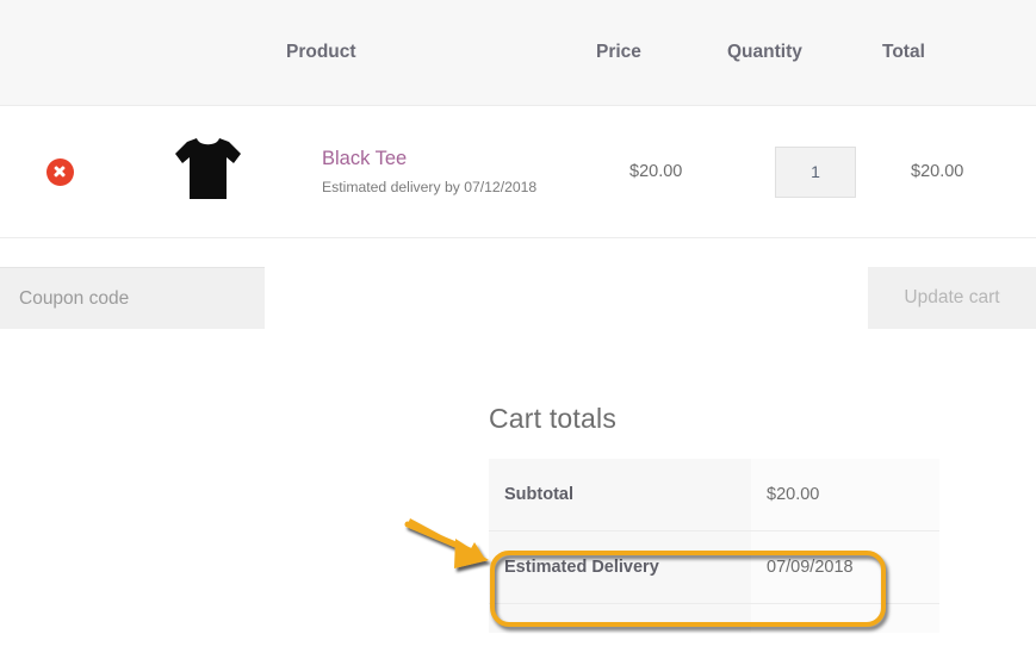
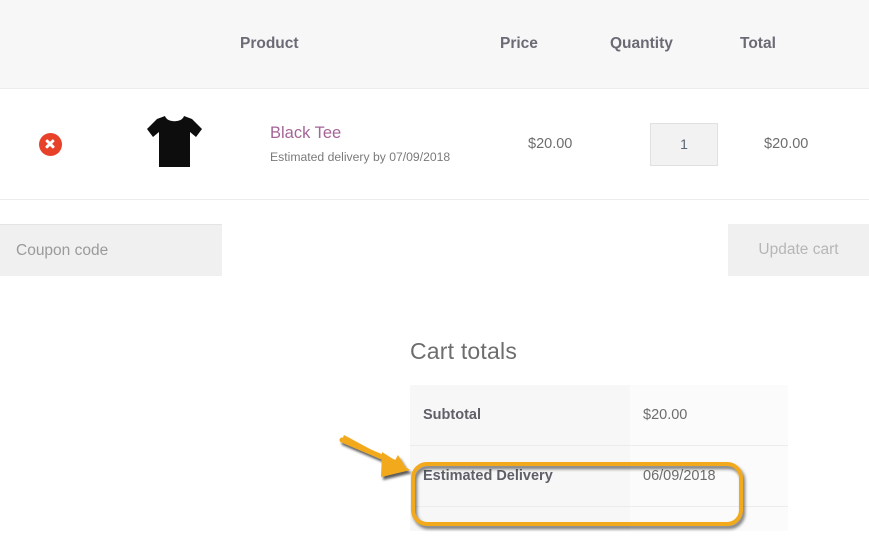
  		Product	Price	Quantity	Total
- 		Black Tee Estimated delivery by 07/12/2018	$20.00	1	$20.00
+ 		Black Tee Estimated delivery by 07/09/2018	$20.00	1	$20.00
  Coupon code
  Update cart
  Cart totals
  Subtotal	$20.00
- Estimated Delivery	07/09/2018
+ Estimated Delivery	06/09/2018
